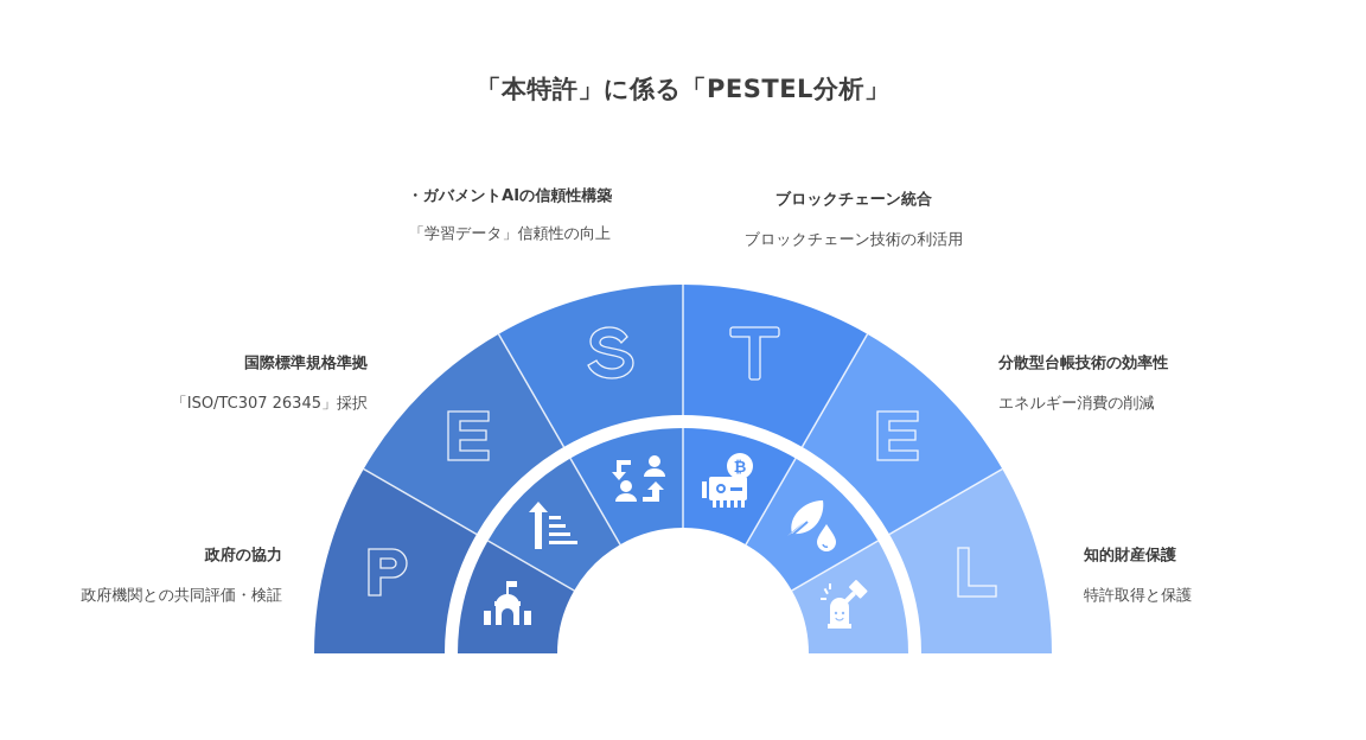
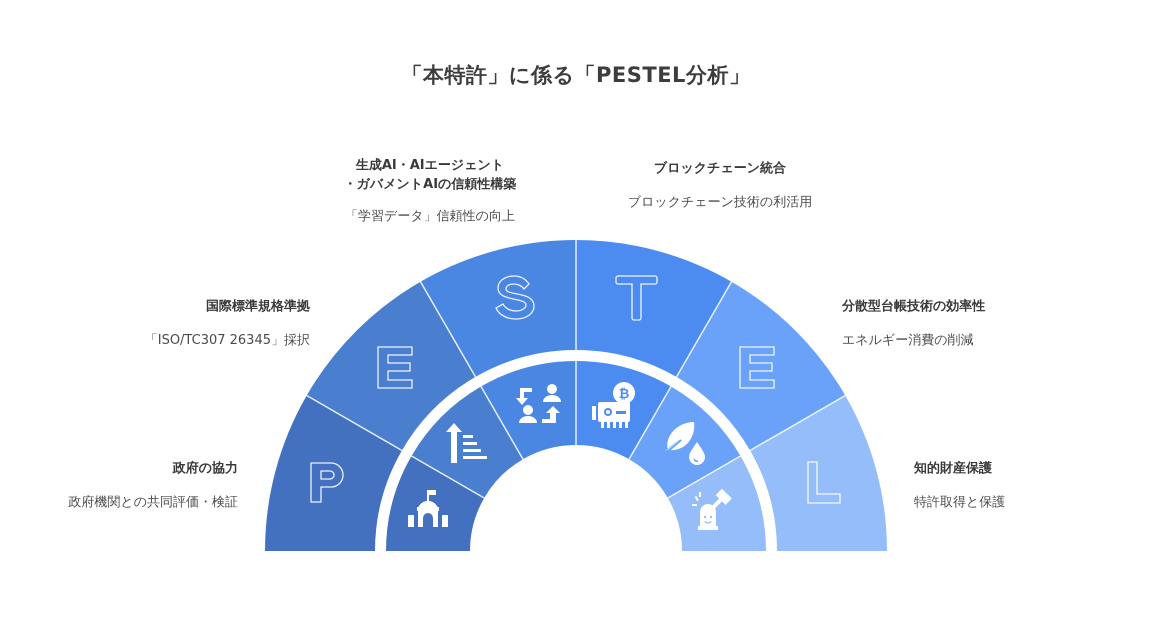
  「本特許」に係る「PESTEL分析」
  ₿
+ 生成AI・AIエージェント
  ・ガバメントAIの信頼性構築
  「学習データ」信頼性の向上
  ブロックチェーン統合
  ブロックチェーン技術の利活用
  国際標準規格準拠
  「ISO/TC307 26345」採択
  分散型台帳技術の効率性
  エネルギー消費の削減
  政府の協力
  政府機関との共同評価・検証
  知的財産保護
  特許取得と保護
